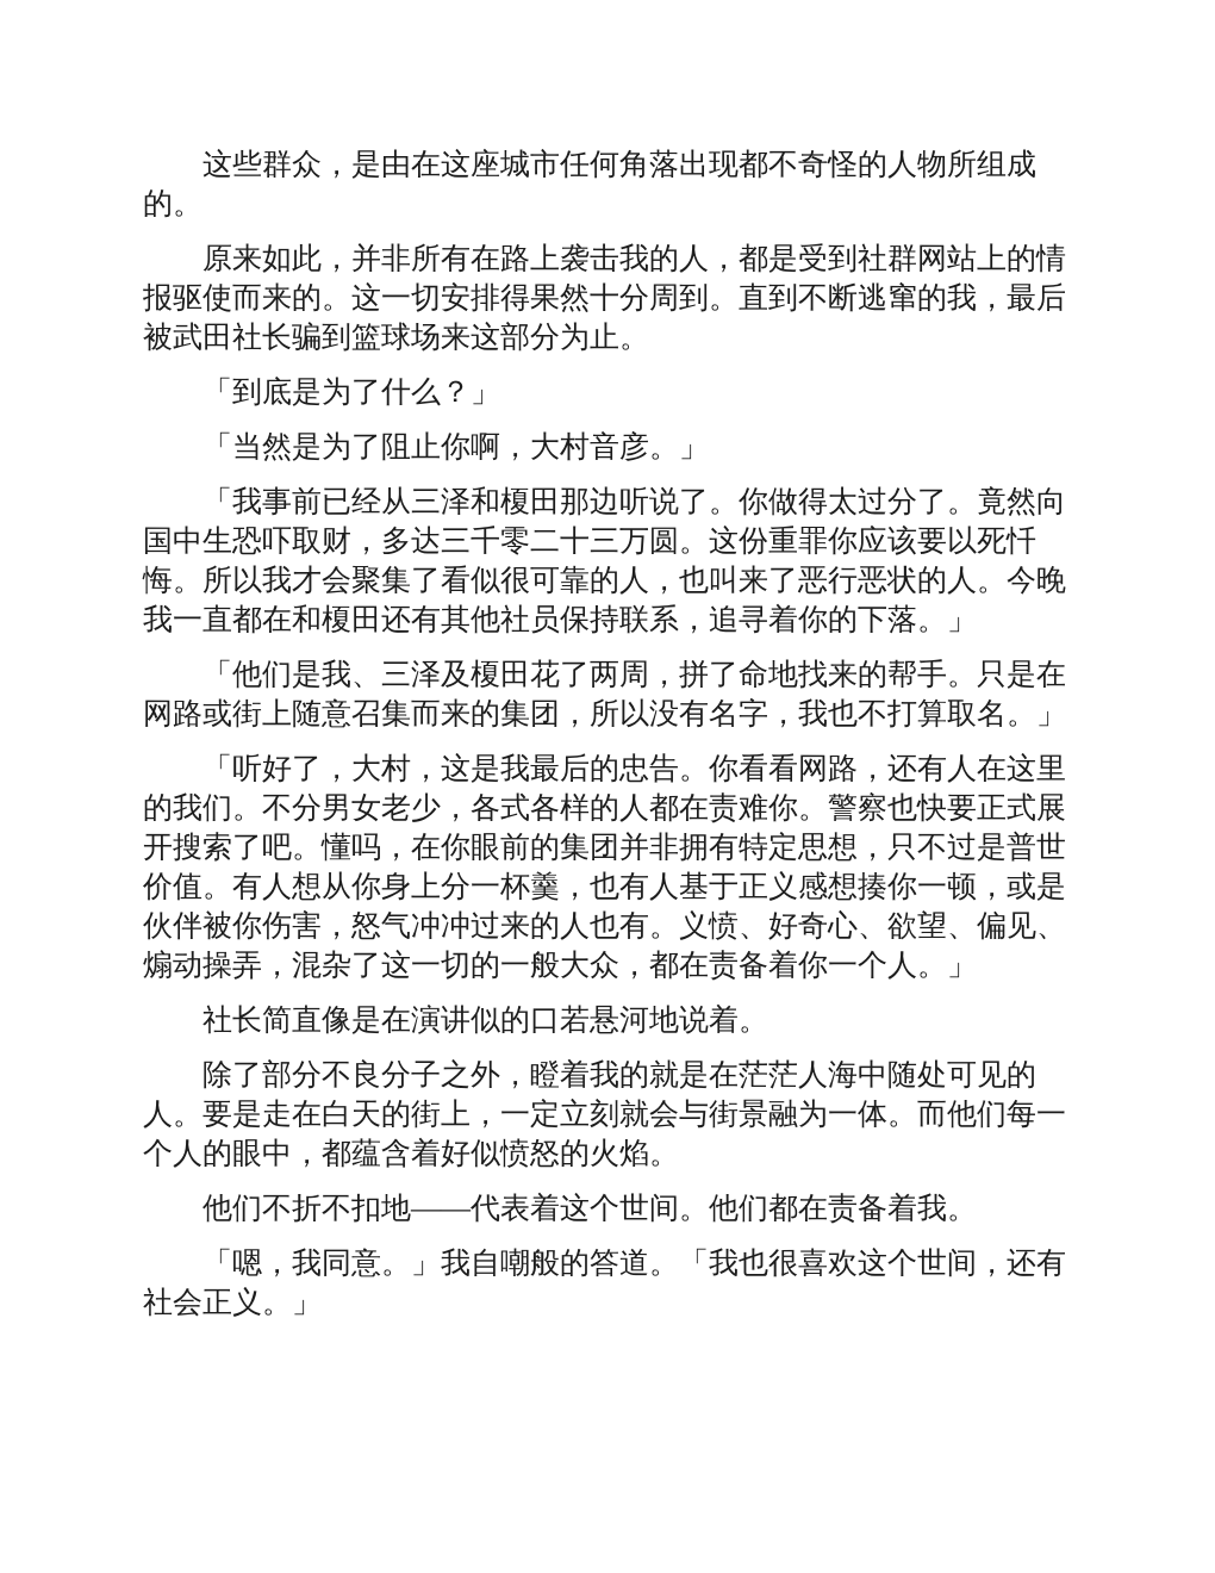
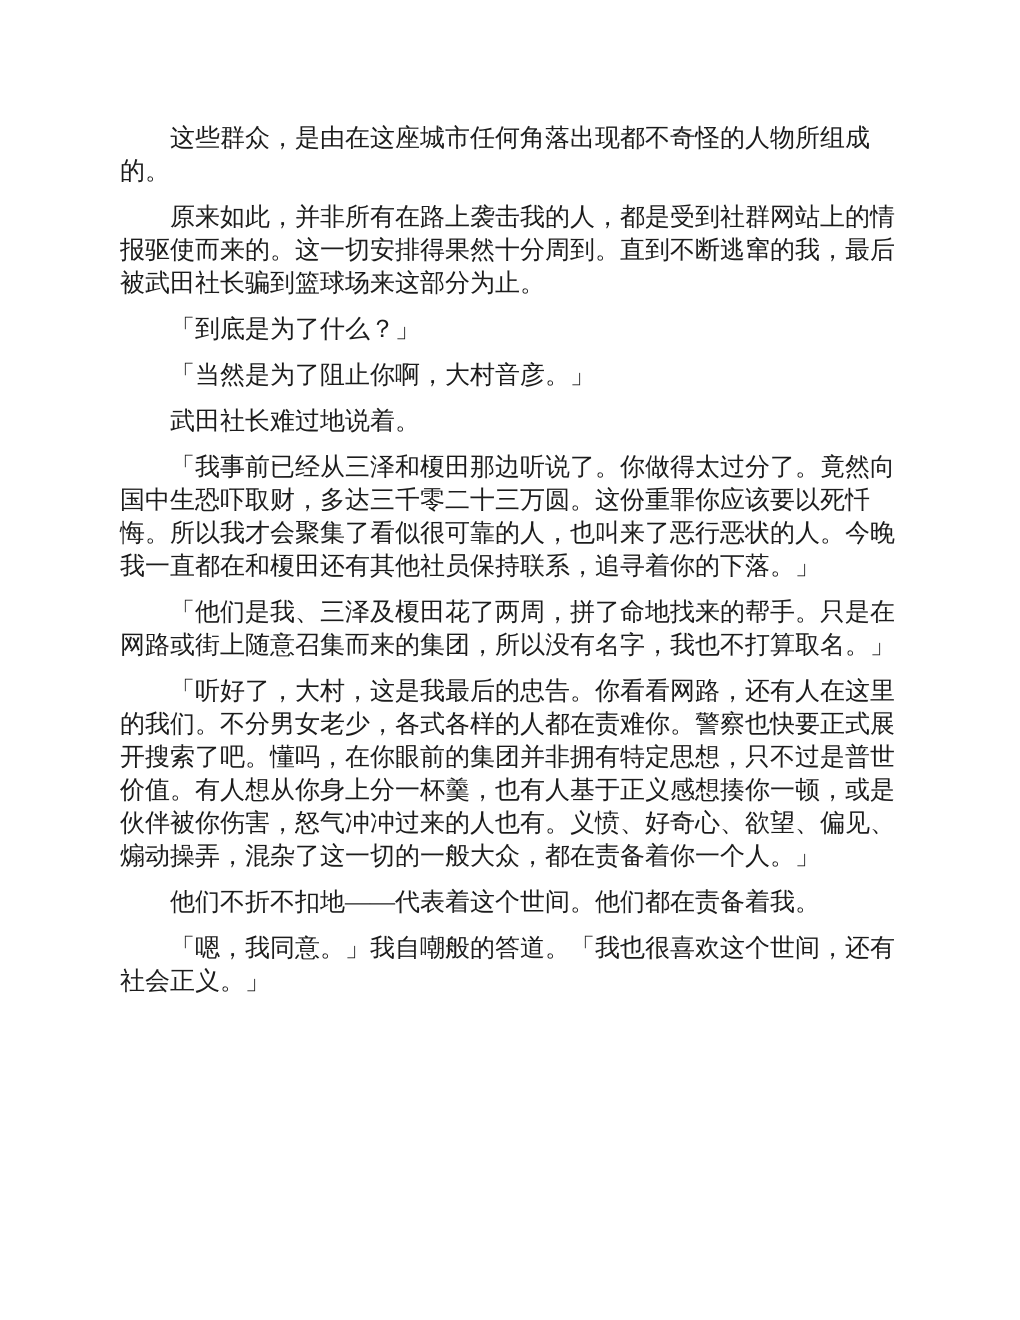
  这些群众，是由在这座城市任何角落出现都不奇怪的人物所组成的。
  原来如此，并非所有在路上袭击我的人，都是受到社群网站上的情报驱使而来的。这一切安排得果然十分周到。直到不断逃窜的我，最后被武田社长骗到篮球场来这部分为止。
  「到底是为了什么？」
  「当然是为了阻止你啊，大村音彦。」
+ 武田社长难过地说着。
  「我事前已经从三泽和榎田那边听说了。你做得太过分了。竟然向国中生恐吓取财，多达三千零二十三万圆。这份重罪你应该要以死忏悔。所以我才会聚集了看似很可靠的人，也叫来了恶行恶状的人。今晚我一直都在和榎田还有其他社员保持联系，追寻着你的下落。」
  「他们是我、三泽及榎田花了两周，拼了命地找来的帮手。只是在网路或街上随意召集而来的集团，所以没有名字，我也不打算取名。」
  「听好了，大村，这是我最后的忠告。你看看网路，还有人在这里的我们。不分男女老少，各式各样的人都在责难你。警察也快要正式展开搜索了吧。懂吗，在你眼前的集团并非拥有特定思想，只不过是普世价值。有人想从你身上分一杯羹，也有人基于正义感想揍你一顿，或是伙伴被你伤害，怒气冲冲过来的人也有。义愤、好奇心、欲望、偏见、煽动操弄，混杂了这一切的一般大众，都在责备着你一个人。」
- 社长简直像是在演讲似的口若悬河地说着。
- 除了部分不良分子之外，瞪着我的就是在茫茫人海中随处可见的人。要是走在白天的街上，一定立刻就会与街景融为一体。而他们每一个人的眼中，都蕴含着好似愤怒的火焰。
  他们不折不扣地——代表着这个世间。他们都在责备着我。
  「嗯，我同意。」我自嘲般的答道。「我也很喜欢这个世间，还有社会正义。」
